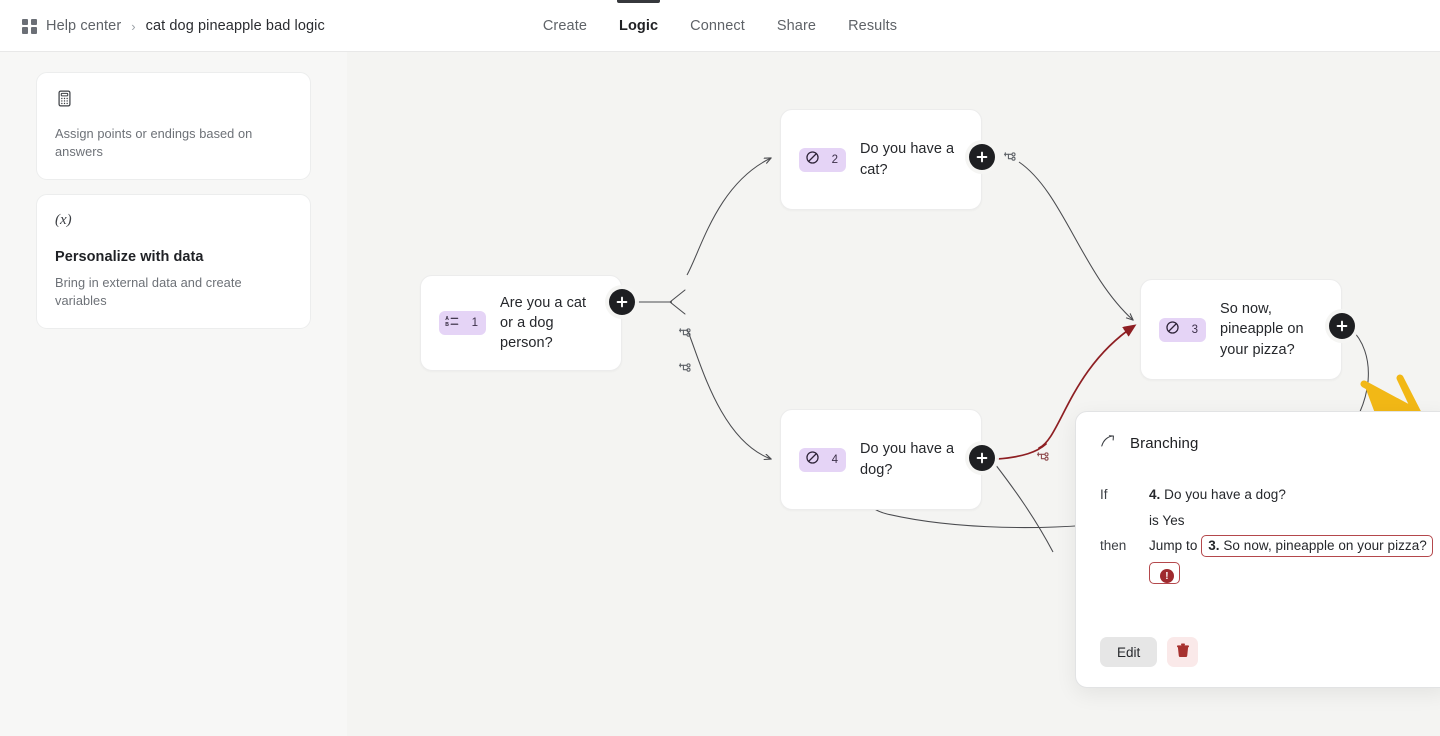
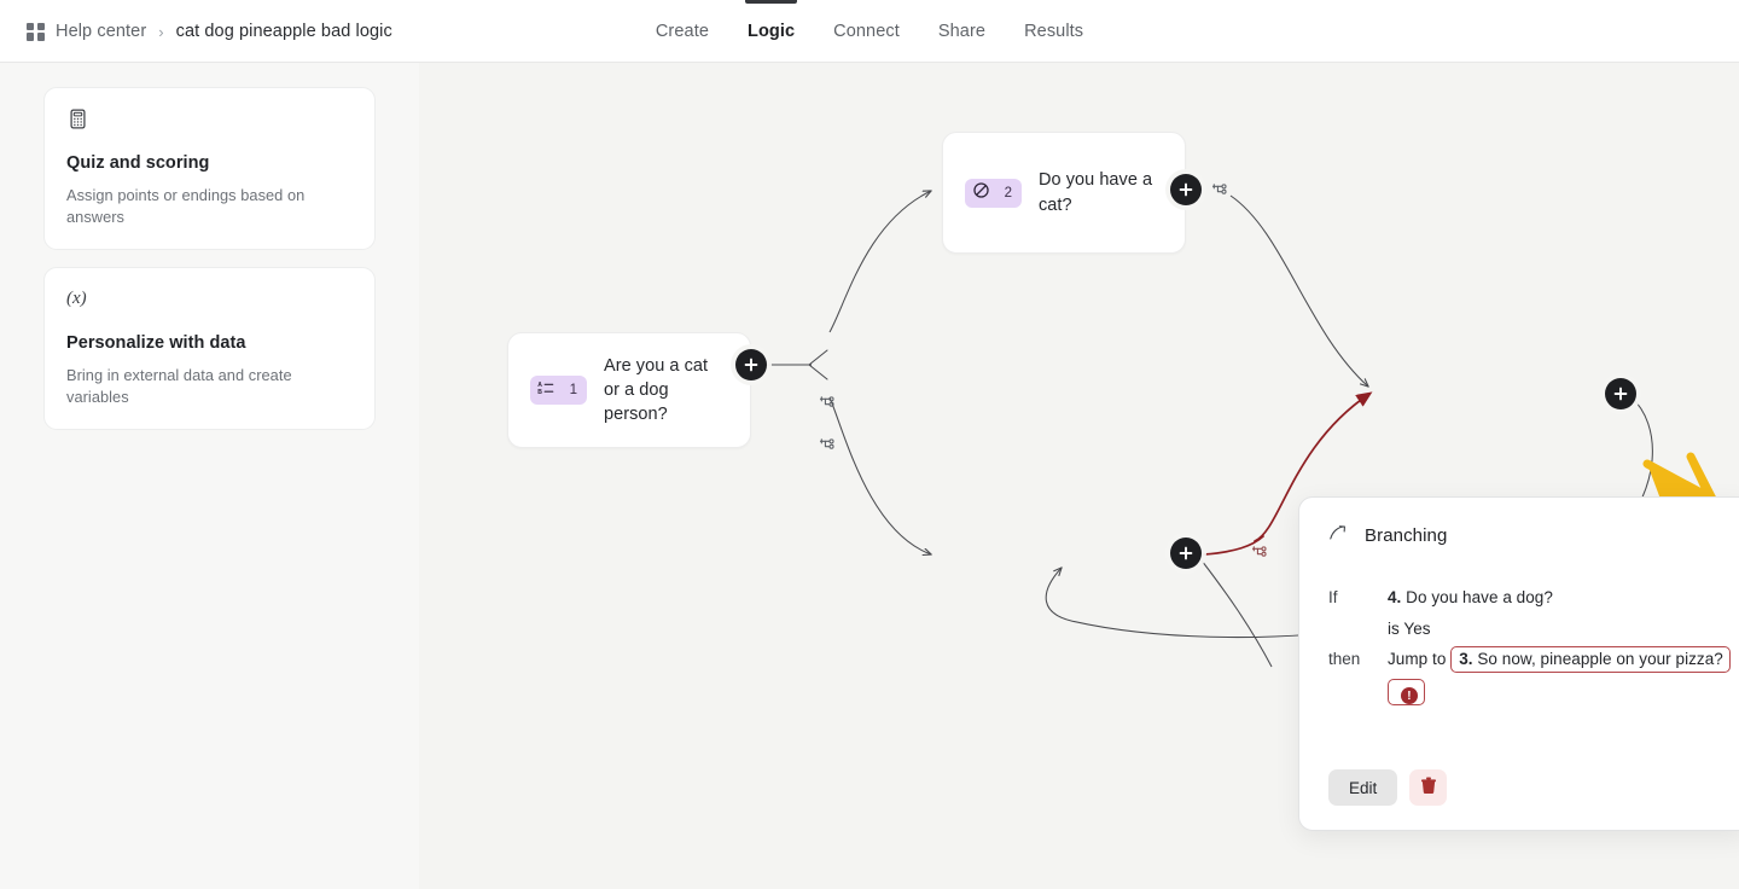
  Help center
  ›
  cat dog pineapple bad logic
  Create
  Logic
  Connect
  Share
  Results
+ Quiz and scoring
  Assign points or endings based on answers
  (x)
  Personalize with data
  Bring in external data and create variables
  1
  Are you a cat or a dog person?
  2
  Do you have a cat?
- 3
- So now, pineapple on your pizza?
- 4
- Do you have a dog?
  Branching
  If
  4. Do you have a dog?
  is Yes
  then
  Jump to 3. So now, pineapple on your pizza?!
  Edit
